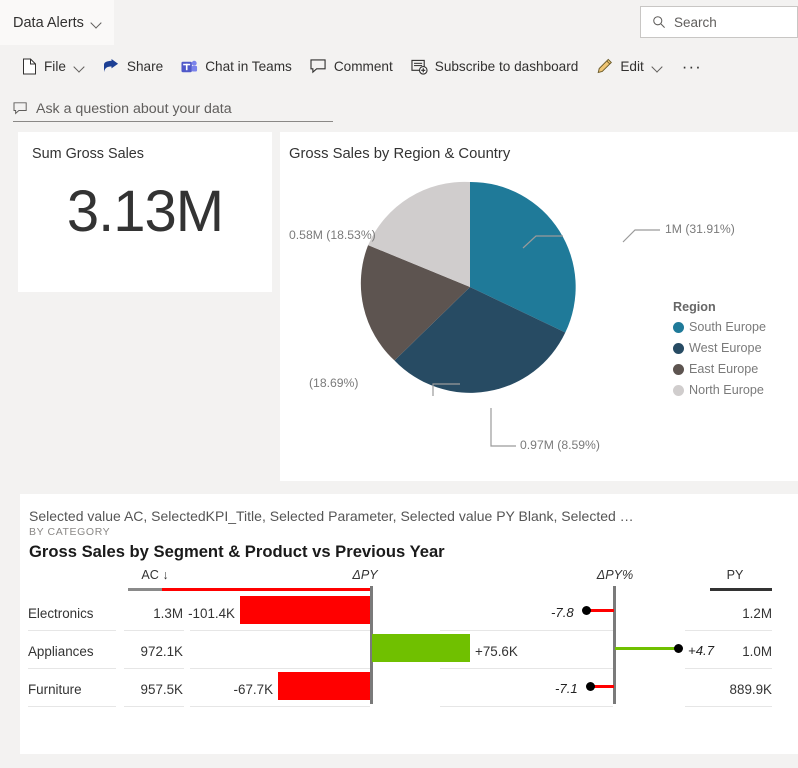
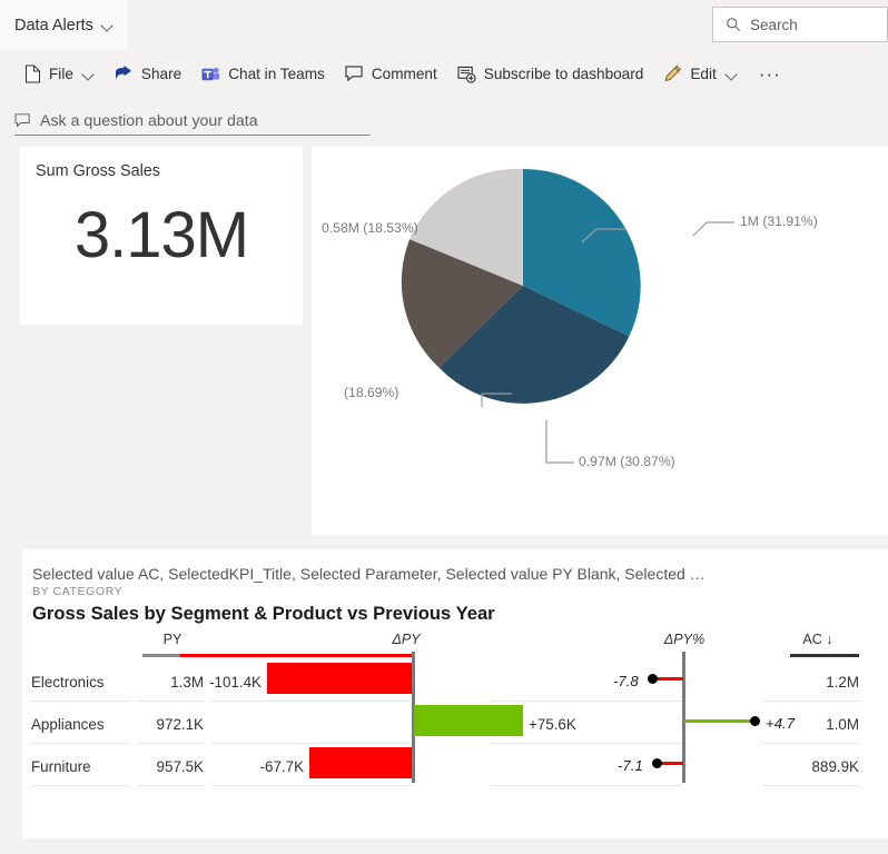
  Data Alerts
  Search
  File
  Share
  Chat in Teams
  Comment
  Subscribe to dashboard
  Edit
  ···
  Ask a question about your data
  Sum Gross Sales
  3.13M
- Gross Sales by Region & Country
  0.58M (18.53%)
  1M (31.91%)
  (18.69%)
- 0.97M (8.59%)
+ 0.97M (30.87%)
- Region
- South Europe
- West Europe
- East Europe
- North Europe
  Selected value AC, SelectedKPI_Title, Selected Parameter, Selected value PY Blank, Selected …
  BY CATEGORY
  Gross Sales by Segment & Product vs Previous Year
- AC ↓
+ PY
  ΔPY
  ΔPY%
- PY
+ AC ↓
  Electronics
  1.3M
  -101.4K
  -7.8
  1.2M
  Appliances
  972.1K
  +75.6K
  +4.7
  1.0M
  Furniture
  957.5K
  -67.7K
  -7.1
  889.9K
